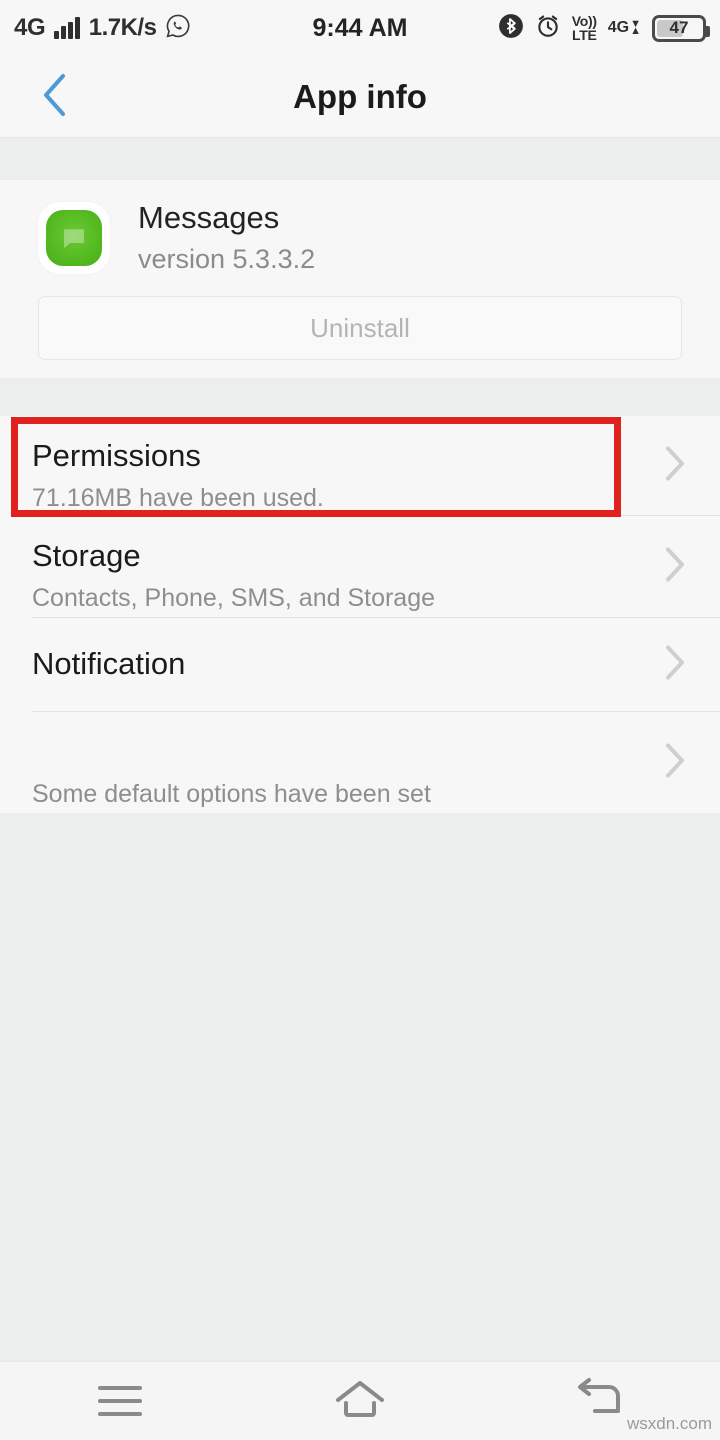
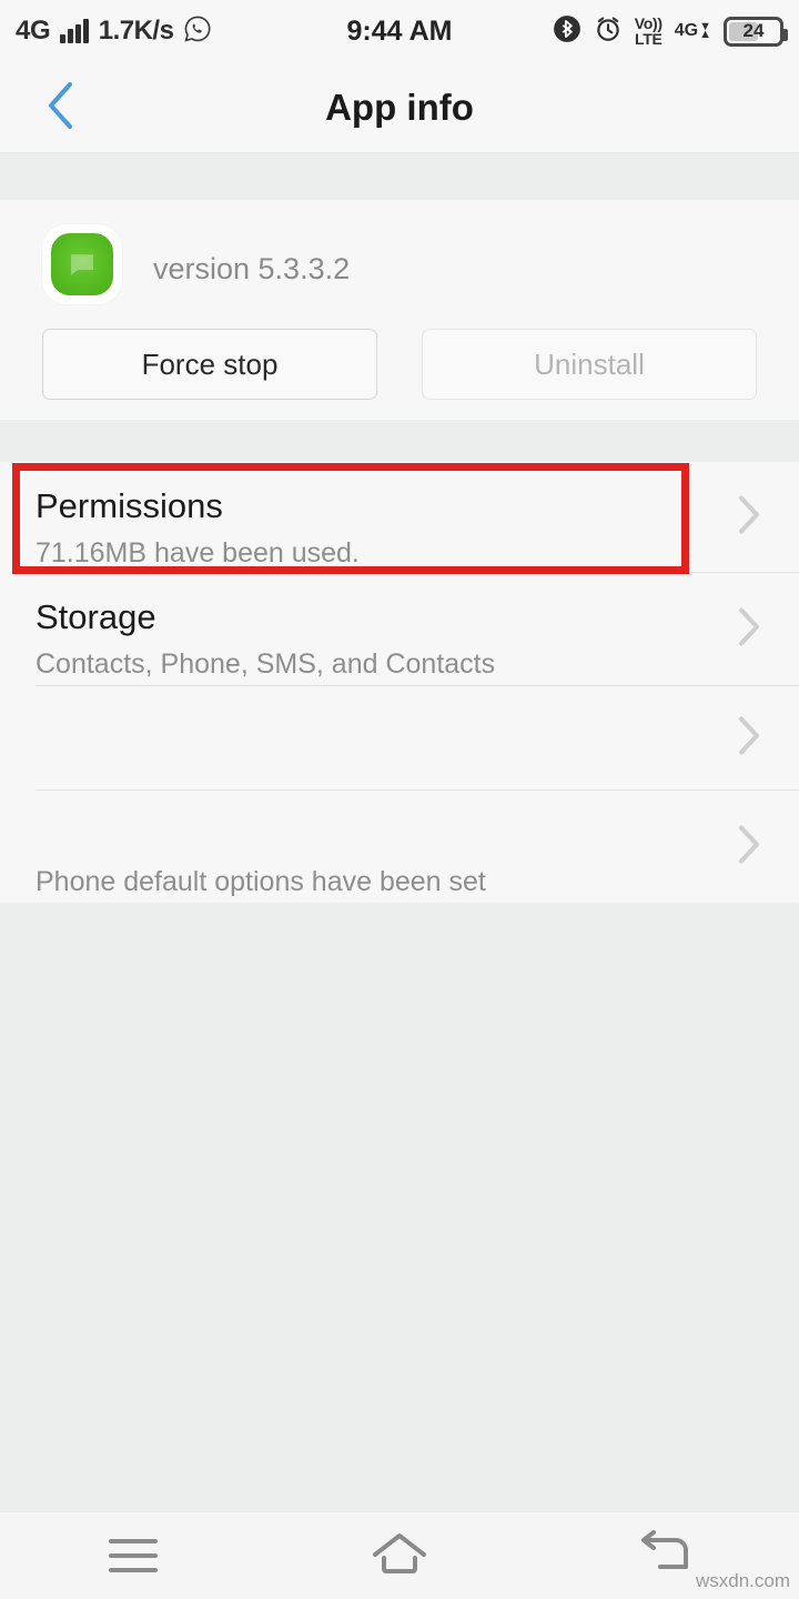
  4G
  1.7K/s
  9:44 AM
  Vo))
  LTE
  4G
  ▼
  ▲
- 47
+ 24
  App info
- Messages
  version 5.3.3.2
+ Force stop
  Uninstall
  Permissions
  71.16MB have been used.
  Storage
- Contacts, Phone, SMS, and Storage
+ Contacts, Phone, SMS, and Contacts
- Notification
- Some default options have been set
+ Phone default options have been set
  wsxdn.com
